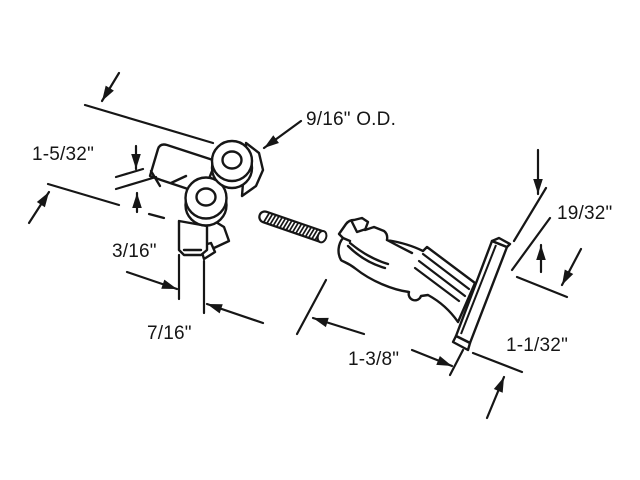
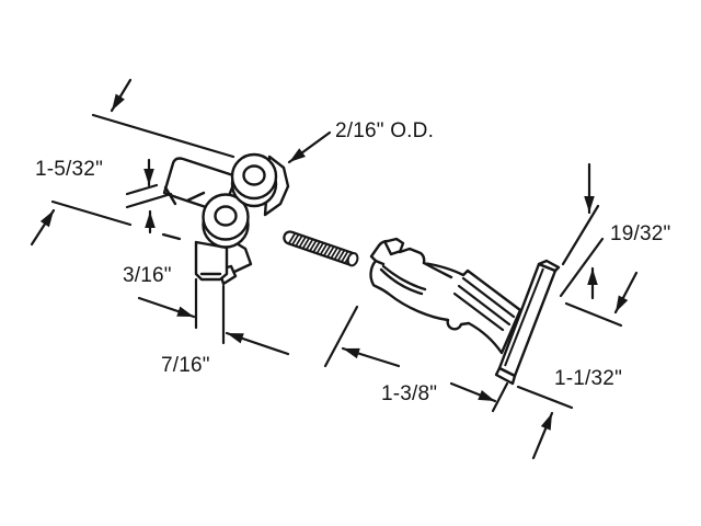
- 9/16" O.D.
+ 2/16" O.D.
  1-5/32"
  3/16"
  7/16"
  1-3/8"
  1-1/32"
  19/32"
